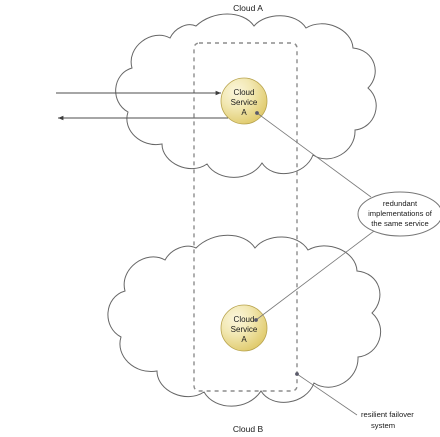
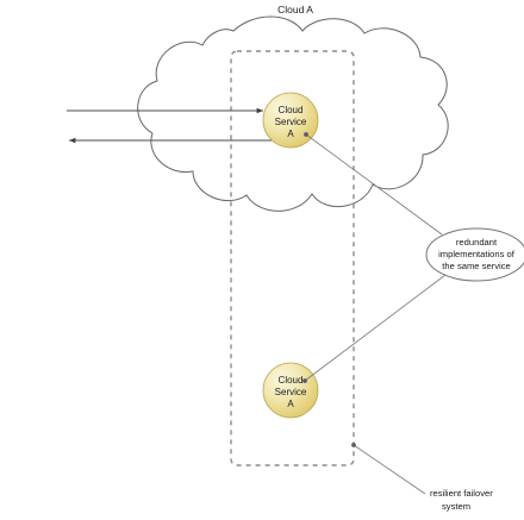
  Cloud A
- Cloud B
  Cloud
  Service
  A
  Cloud
  Service
  A
  redundant
  implementations of
  the same service
  resilient failover
  system
